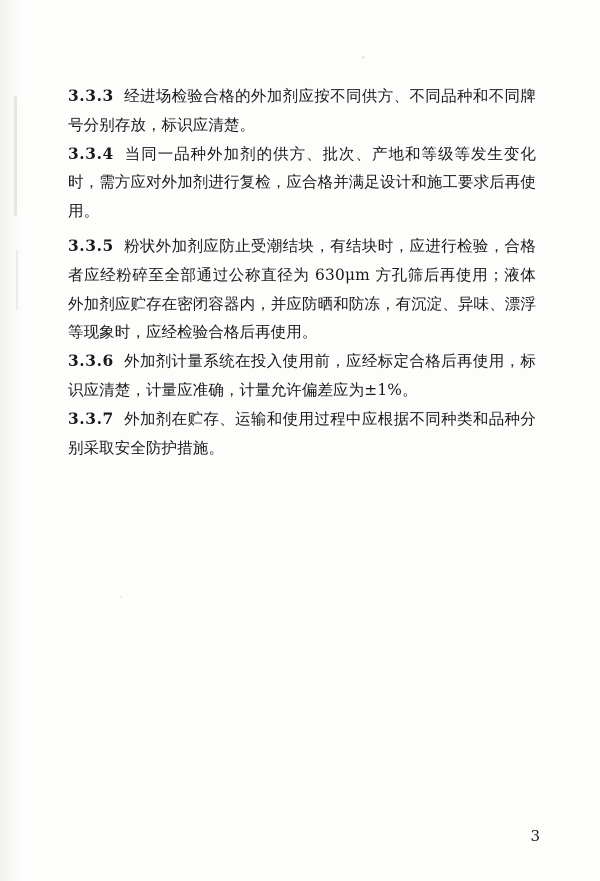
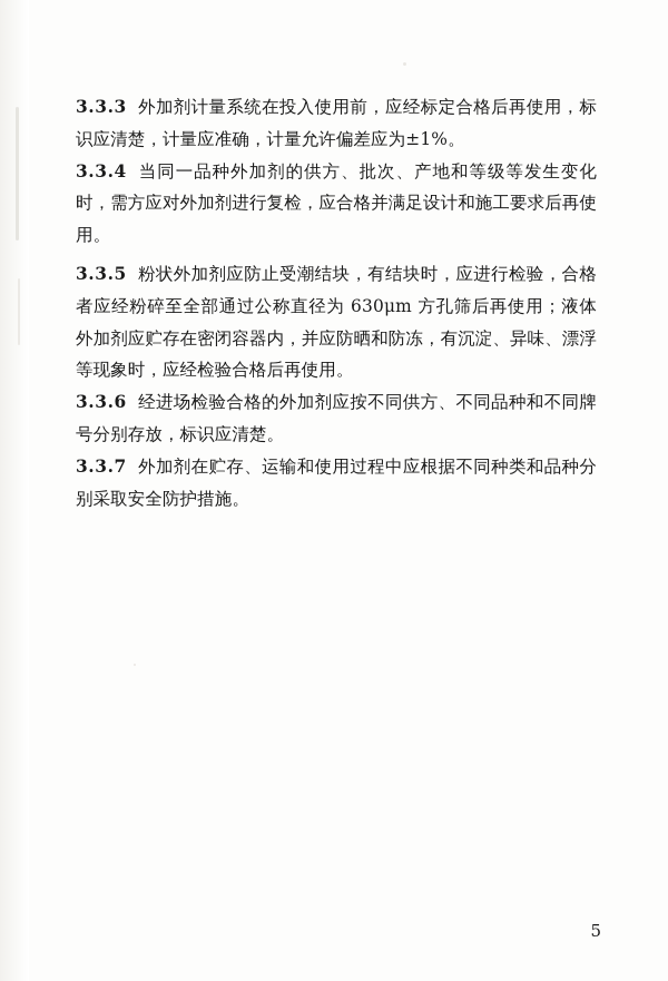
- 3.3.3 经进场检验合格的外加剂应按不同供方、不同品种和不同牌号分别存放，标识应清楚。
+ 3.3.3 外加剂计量系统在投入使用前，应经标定合格后再使用，标识应清楚，计量应准确，计量允许偏差应为±1%。
  3.3.4 当同一品种外加剂的供方、批次、产地和等级等发生变化时，需方应对外加剂进行复检，应合格并满足设计和施工要求后再使用。
  3.3.5 粉状外加剂应防止受潮结块，有结块时，应进行检验，合格者应经粉碎至全部通过公称直径为 630μm 方孔筛后再使用；液体外加剂应贮存在密闭容器内，并应防晒和防冻，有沉淀、异味、漂浮等现象时，应经检验合格后再使用。
- 3.3.6 外加剂计量系统在投入使用前，应经标定合格后再使用，标识应清楚，计量应准确，计量允许偏差应为±1%。
+ 3.3.6 经进场检验合格的外加剂应按不同供方、不同品种和不同牌号分别存放，标识应清楚。
  3.3.7 外加剂在贮存、运输和使用过程中应根据不同种类和品种分别采取安全防护措施。
- 3
+ 5
